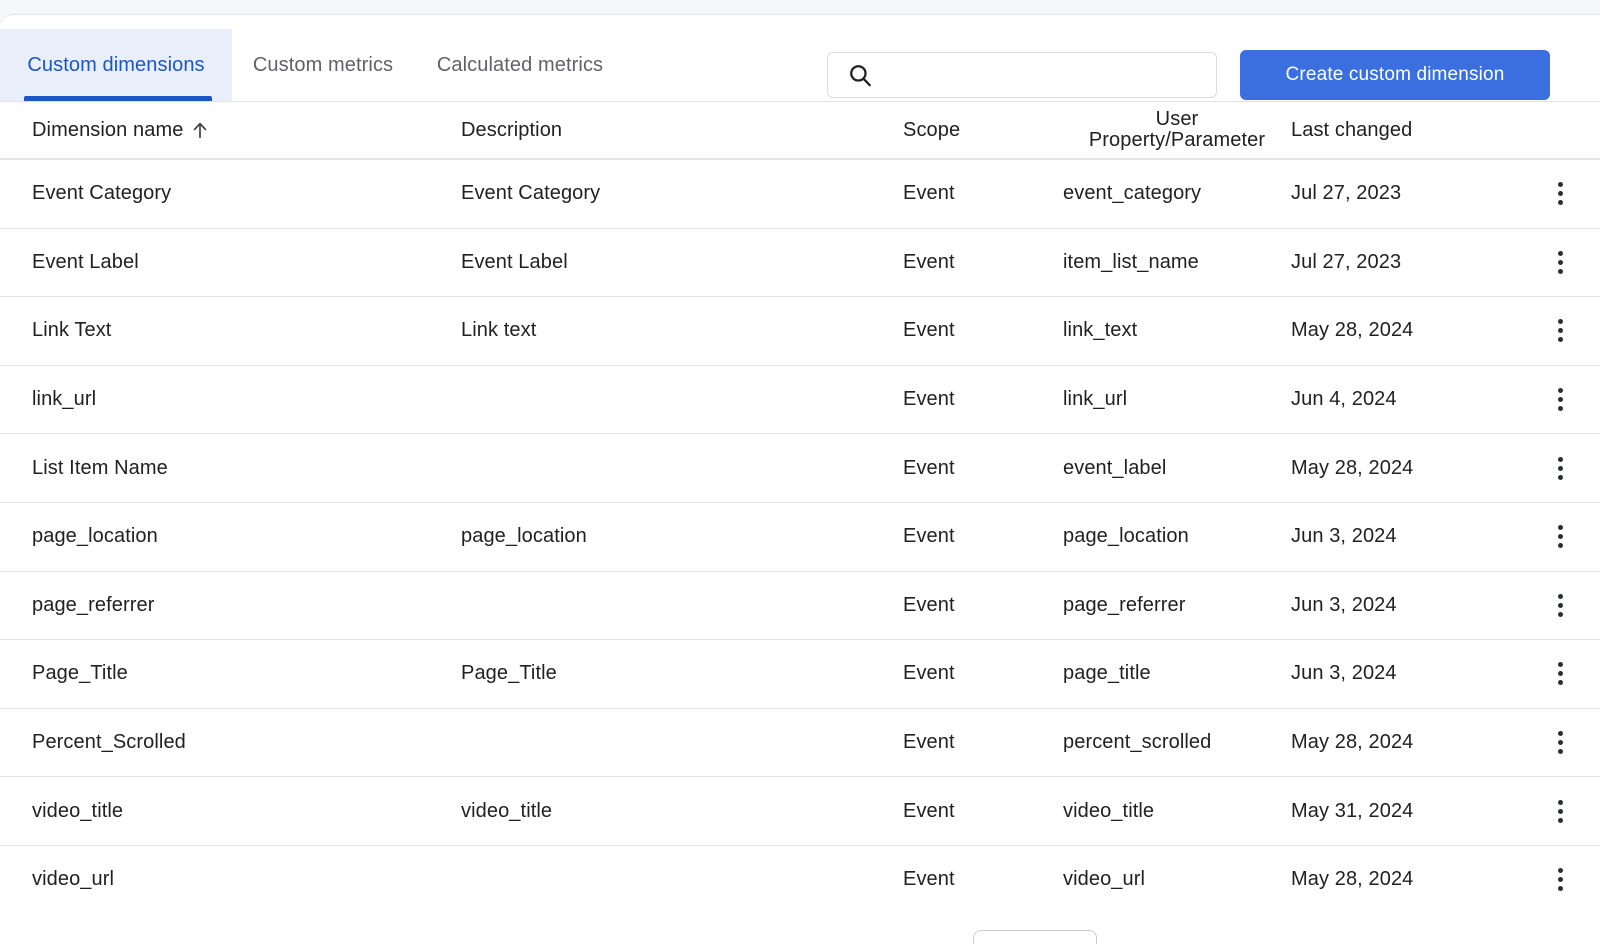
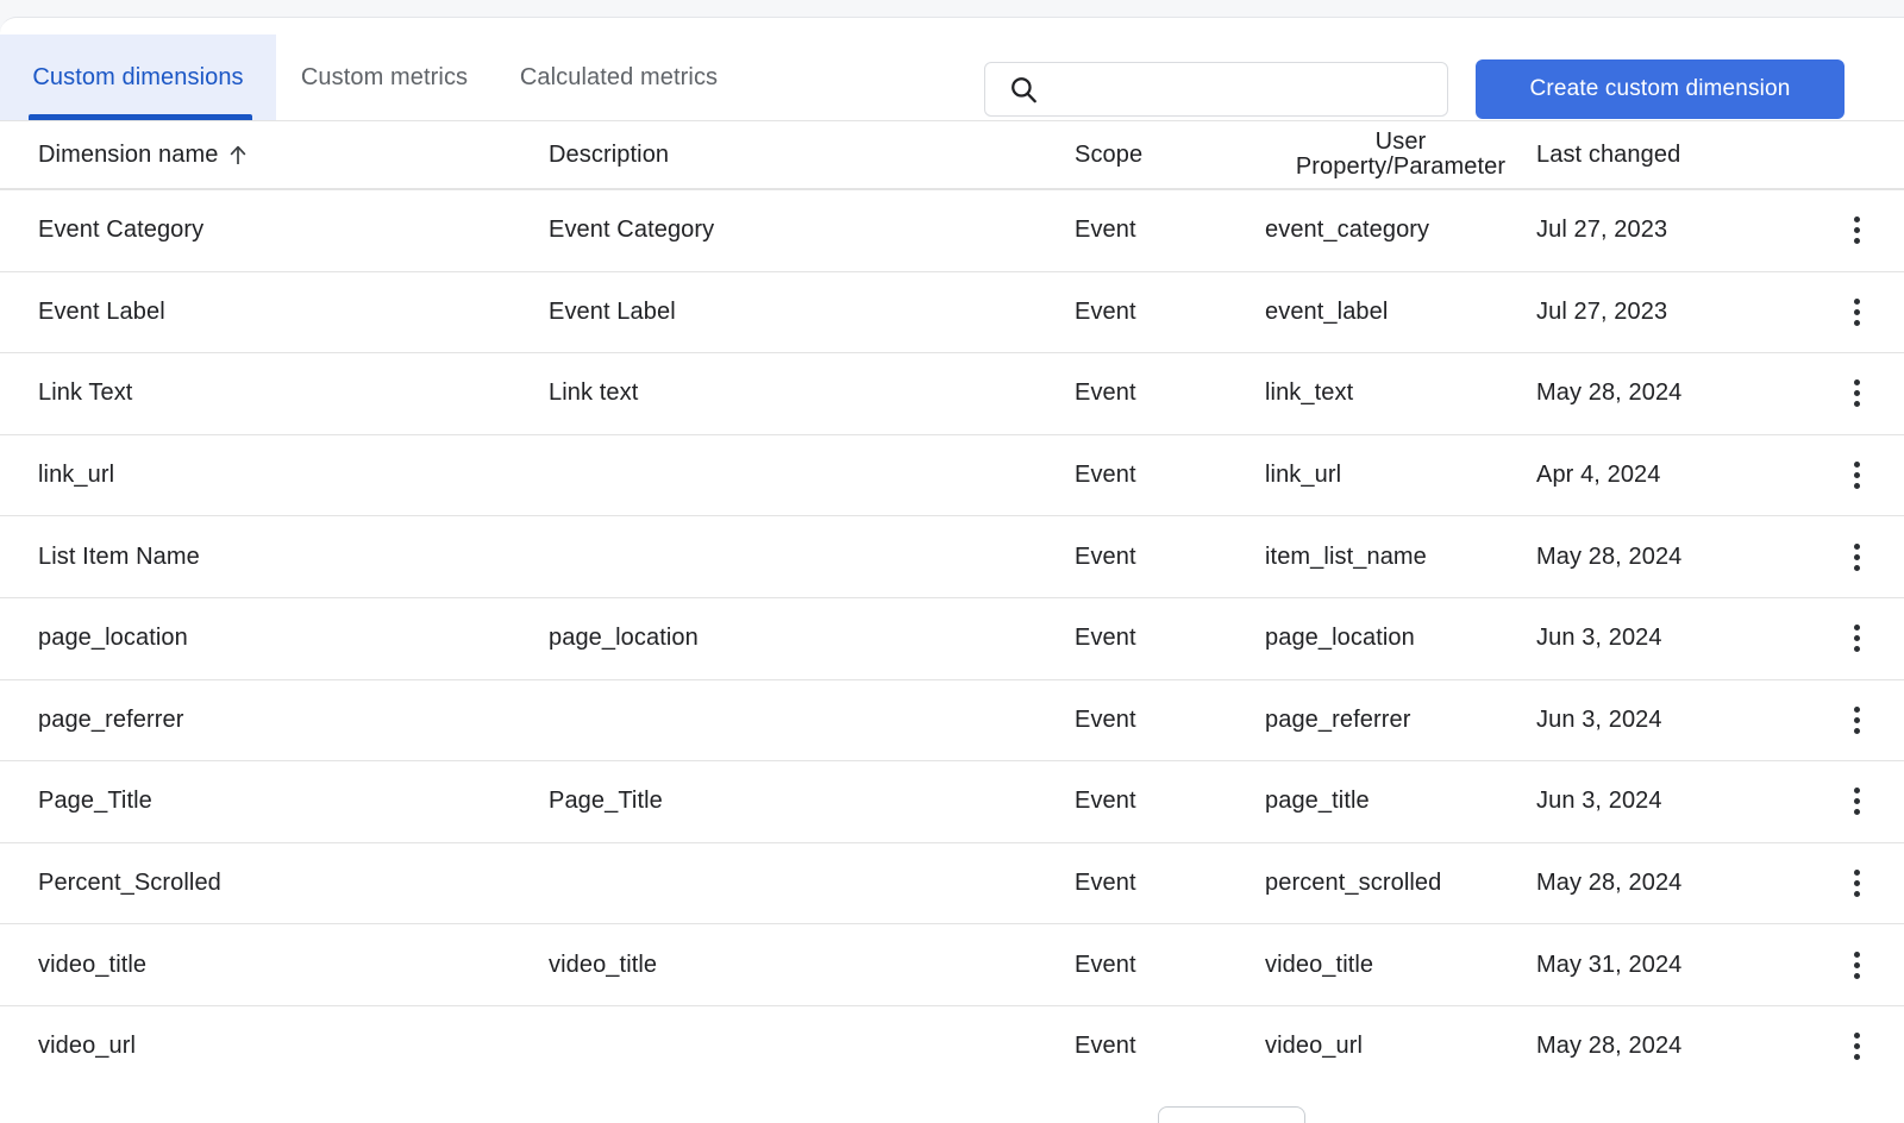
  Custom dimensions
  Custom metrics
  Calculated metrics
  Create custom dimension
  Dimension name
  Description
  Scope
  User
  Property/Parameter
  Last changed
  Event Category
  Event Category
  Event
  event_category
  Jul 27, 2023
  Event Label
  Event Label
  Event
- item_list_name
+ event_label
  Jul 27, 2023
  Link Text
  Link text
  Event
  link_text
  May 28, 2024
  link_url
  Event
  link_url
- Jun 4, 2024
+ Apr 4, 2024
  List Item Name
  Event
- event_label
+ item_list_name
  May 28, 2024
  page_location
  page_location
  Event
  page_location
  Jun 3, 2024
  page_referrer
  Event
  page_referrer
  Jun 3, 2024
  Page_Title
  Page_Title
  Event
  page_title
  Jun 3, 2024
  Percent_Scrolled
  Event
  percent_scrolled
  May 28, 2024
  video_title
  video_title
  Event
  video_title
  May 31, 2024
  video_url
  Event
  video_url
  May 28, 2024
